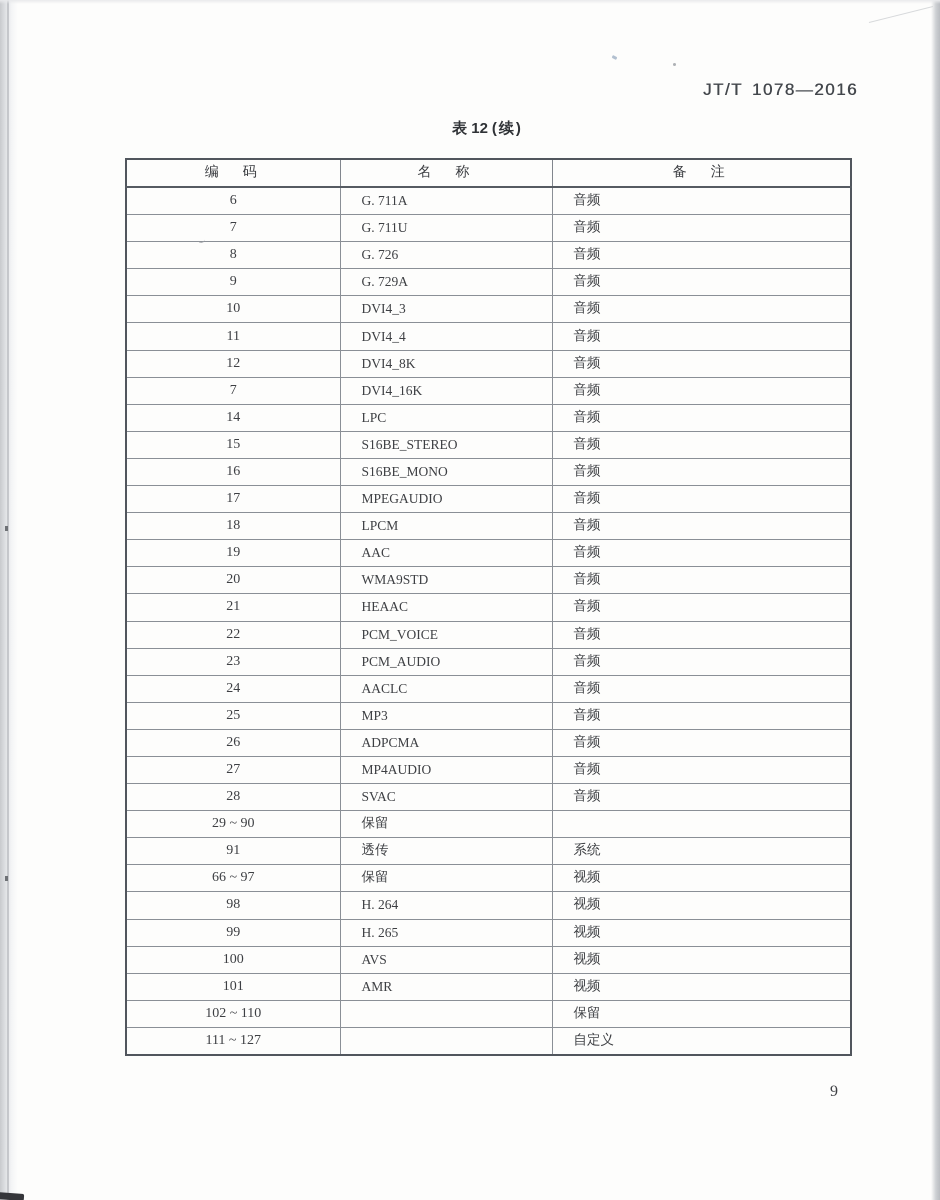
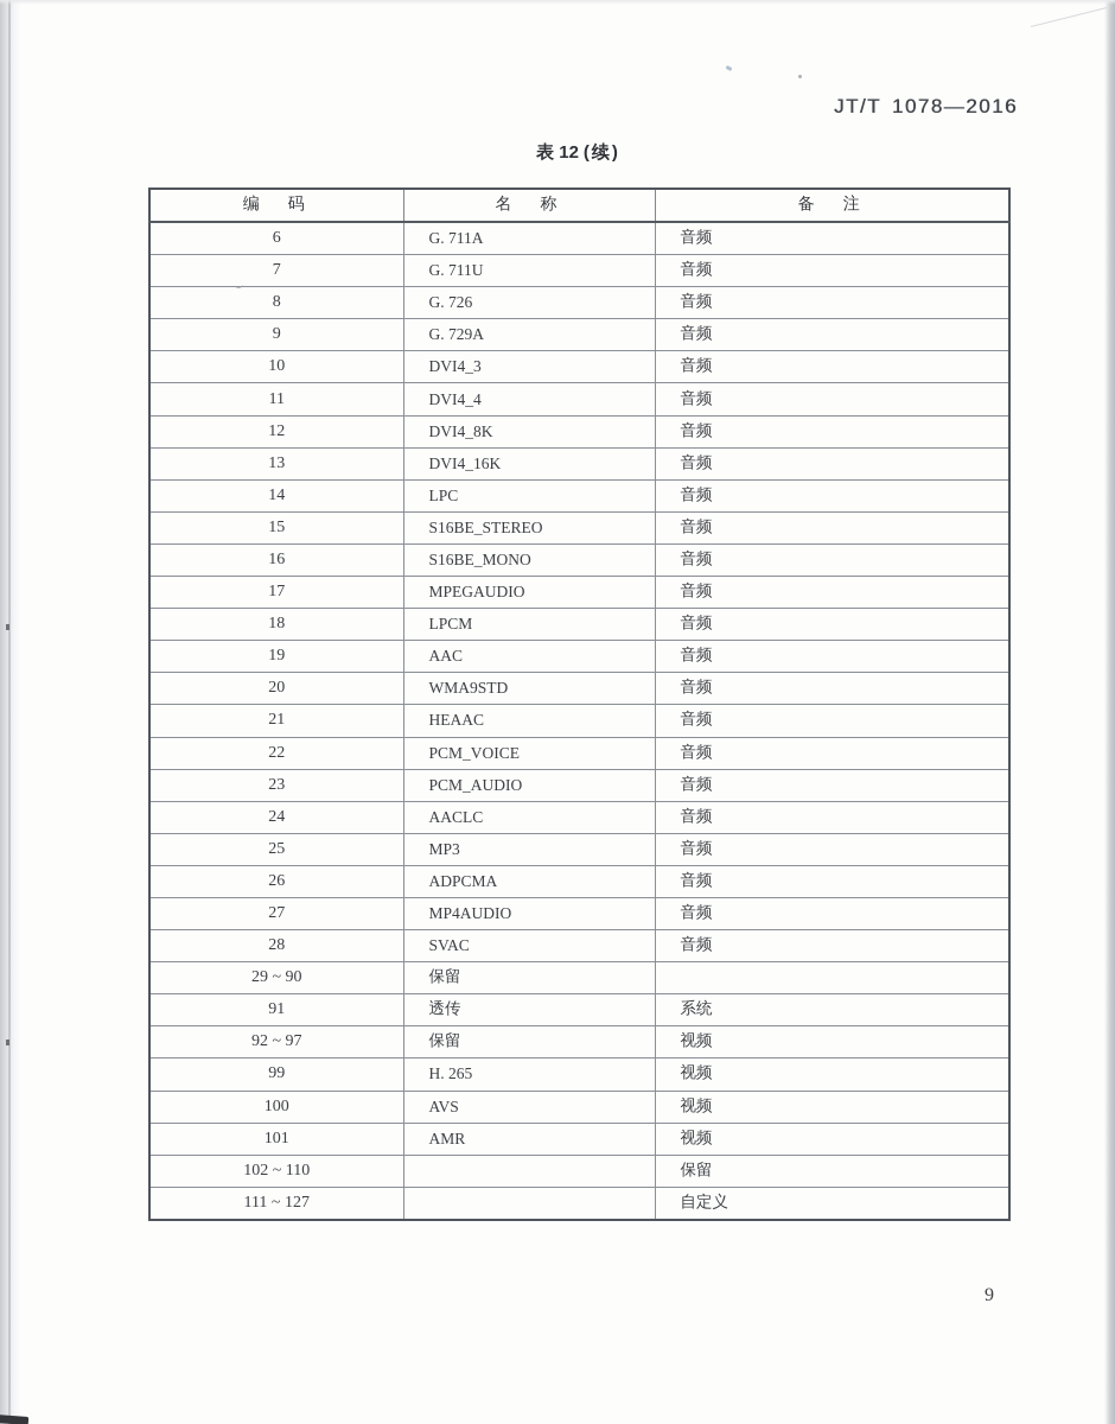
  JT/T 1078—2016
  表 12 (续)
  编 码	名 称	备 注
  6	G. 711A	音频
  7	G. 711U	音频
  8	G. 726	音频
  9	G. 729A	音频
  10	DVI4_3	音频
  11	DVI4_4	音频
  12	DVI4_8K	音频
- 7	DVI4_16K	音频
+ 13	DVI4_16K	音频
  14	LPC	音频
  15	S16BE_STEREO	音频
  16	S16BE_MONO	音频
  17	MPEGAUDIO	音频
  18	LPCM	音频
  19	AAC	音频
  20	WMA9STD	音频
  21	HEAAC	音频
  22	PCM_VOICE	音频
  23	PCM_AUDIO	音频
  24	AACLC	音频
  25	MP3	音频
  26	ADPCMA	音频
  27	MP4AUDIO	音频
  28	SVAC	音频
  29 ~ 90	保留
  91	透传	系统
- 66 ~ 97	保留	视频
+ 92 ~ 97	保留	视频
- 98	H. 264	视频
  99	H. 265	视频
  100	AVS	视频
  101	AMR	视频
  102 ~ 110		保留
  111 ~ 127		自定义
  9
